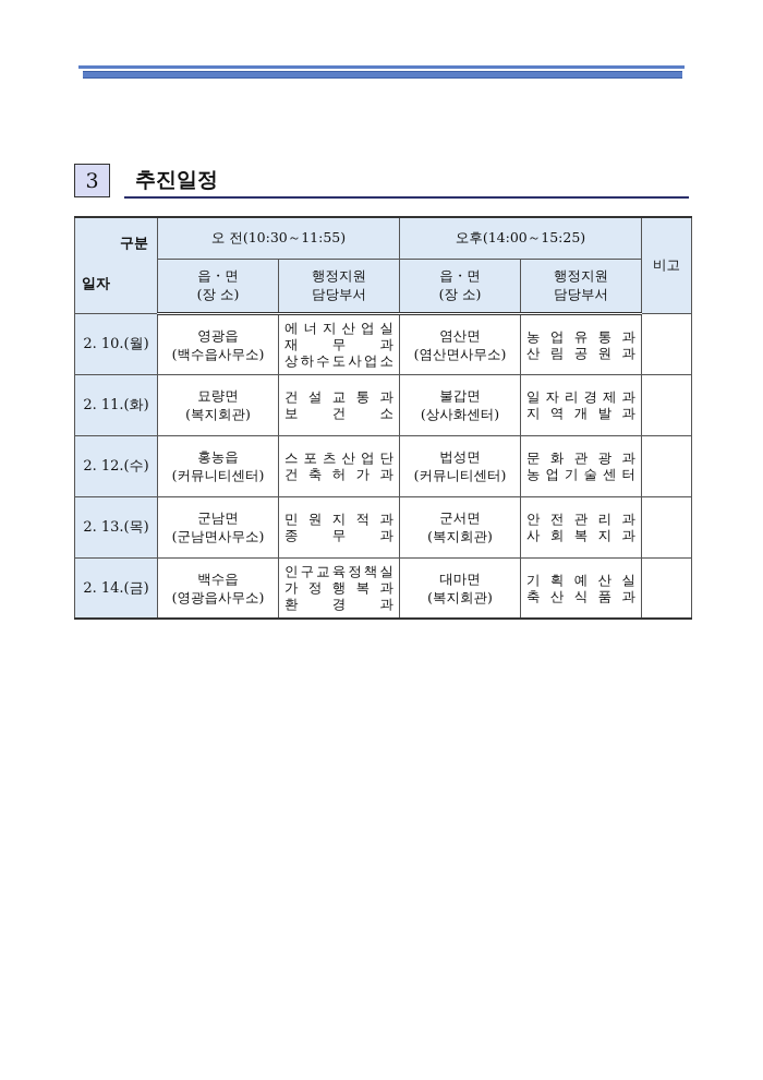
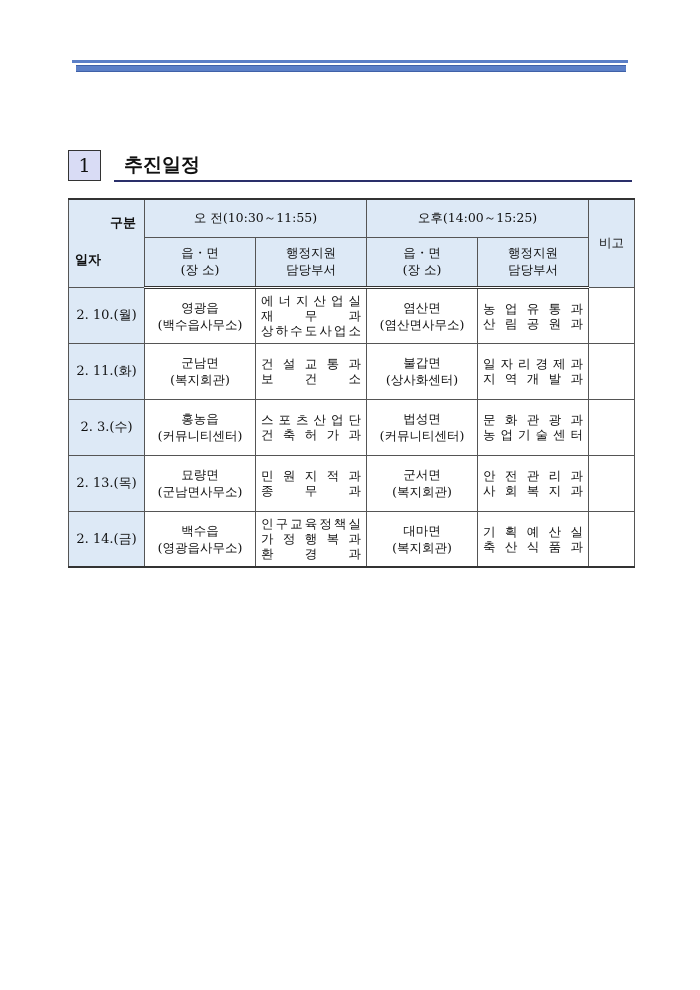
- 3
+ 1
  추진일정
  구분 일자	오 전(10:30～11:55)	오후(14:00～15:25)	비고
  읍・면 (장 소)	행정지원 담당부서	읍・면 (장 소)	행정지원 담당부서
  2. 10.(월)	영광읍(백수읍사무소)	에 너 지 산 업 실재 무 과상 하 수 도 사 업 소	염산면(염산면사무소)	농 업 유 통 과산 림 공 원 과
- 2. 11.(화)	묘량면(복지회관)	건 설 교 통 과보 건 소	불갑면(상사화센터)	일 자 리 경 제 과지 역 개 발 과
+ 2. 11.(화)	군남면(복지회관)	건 설 교 통 과보 건 소	불갑면(상사화센터)	일 자 리 경 제 과지 역 개 발 과
- 2. 12.(수)	홍농읍(커뮤니티센터)	스 포 츠 산 업 단건 축 허 가 과	법성면(커뮤니티센터)	문 화 관 광 과농 업 기 술 센 터
+ 2. 3.(수)	홍농읍(커뮤니티센터)	스 포 츠 산 업 단건 축 허 가 과	법성면(커뮤니티센터)	문 화 관 광 과농 업 기 술 센 터
- 2. 13.(목)	군남면(군남면사무소)	민 원 지 적 과종 무 과	군서면(복지회관)	안 전 관 리 과사 회 복 지 과
+ 2. 13.(목)	묘량면(군남면사무소)	민 원 지 적 과종 무 과	군서면(복지회관)	안 전 관 리 과사 회 복 지 과
  2. 14.(금)	백수읍(영광읍사무소)	인 구 교 육 정 책 실가 정 행 복 과환 경 과	대마면(복지회관)	기 획 예 산 실축 산 식 품 과
